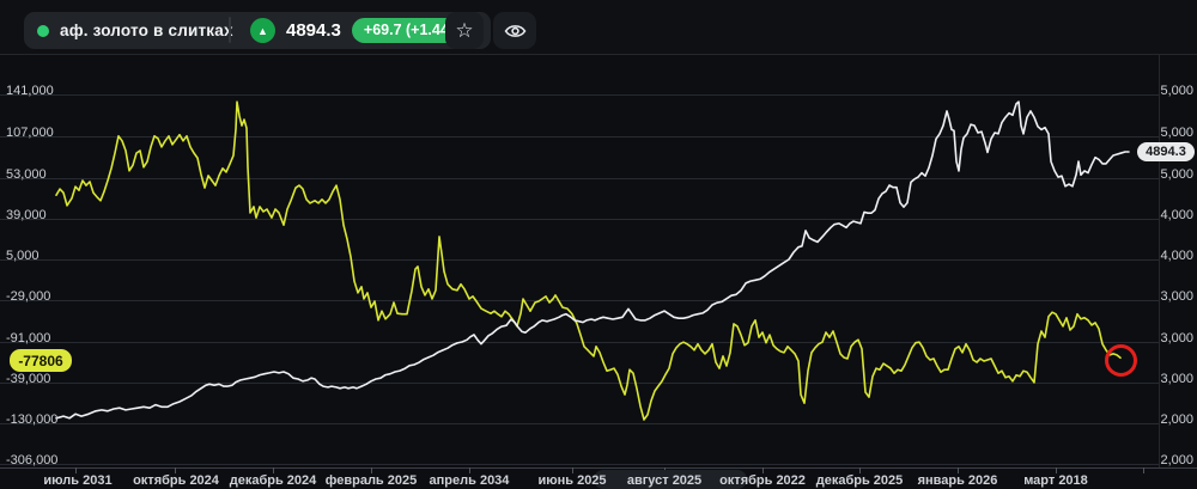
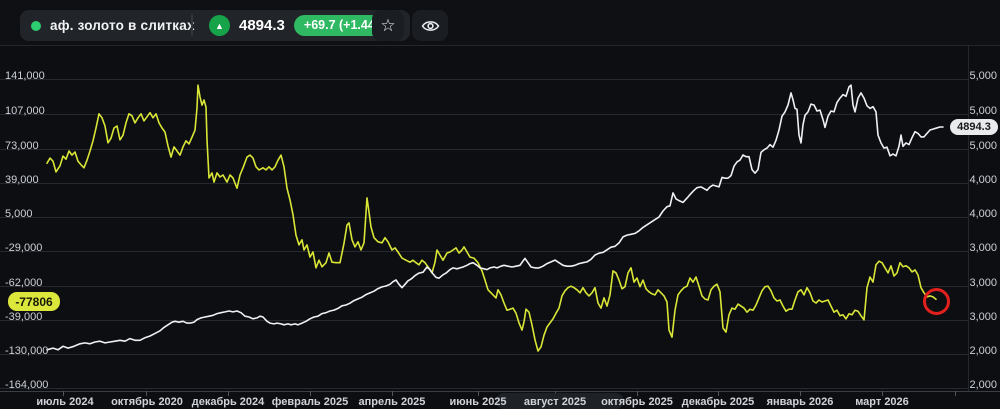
  аф. золото в слитка
  ▲
  4894.3
  +69.7 (+1.4
  ☆
  141,000
  107,000
- 53,000
+ 73,000
  39,000
  5,000
  -29,000
- -91,000
+ -62,000
  -39,000
  -130,000
- -306,000
+ -164,000
  5,000
  5,000
  5,000
  4,000
  4,000
  3,000
  3,000
  3,000
  2,000
  2,000
- июль 2031
+ июль 2024
- октябрь 2024
+ октябрь 2020
  декабрь 2024
  февраль 2025
- апрель 2034
+ апрель 2025
  июнь 2025
  август 2025
- октябрь 2022
+ октябрь 2025
  декабрь 2025
  январь 2026
- март 2018
+ март 2026
  -77806
  4894.3
